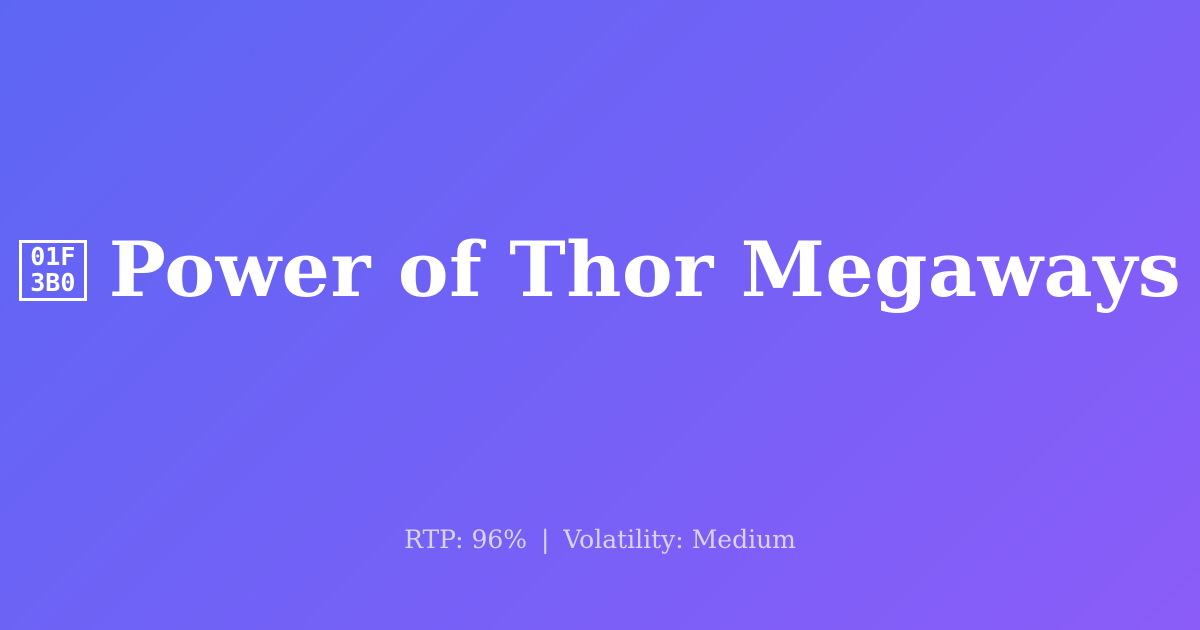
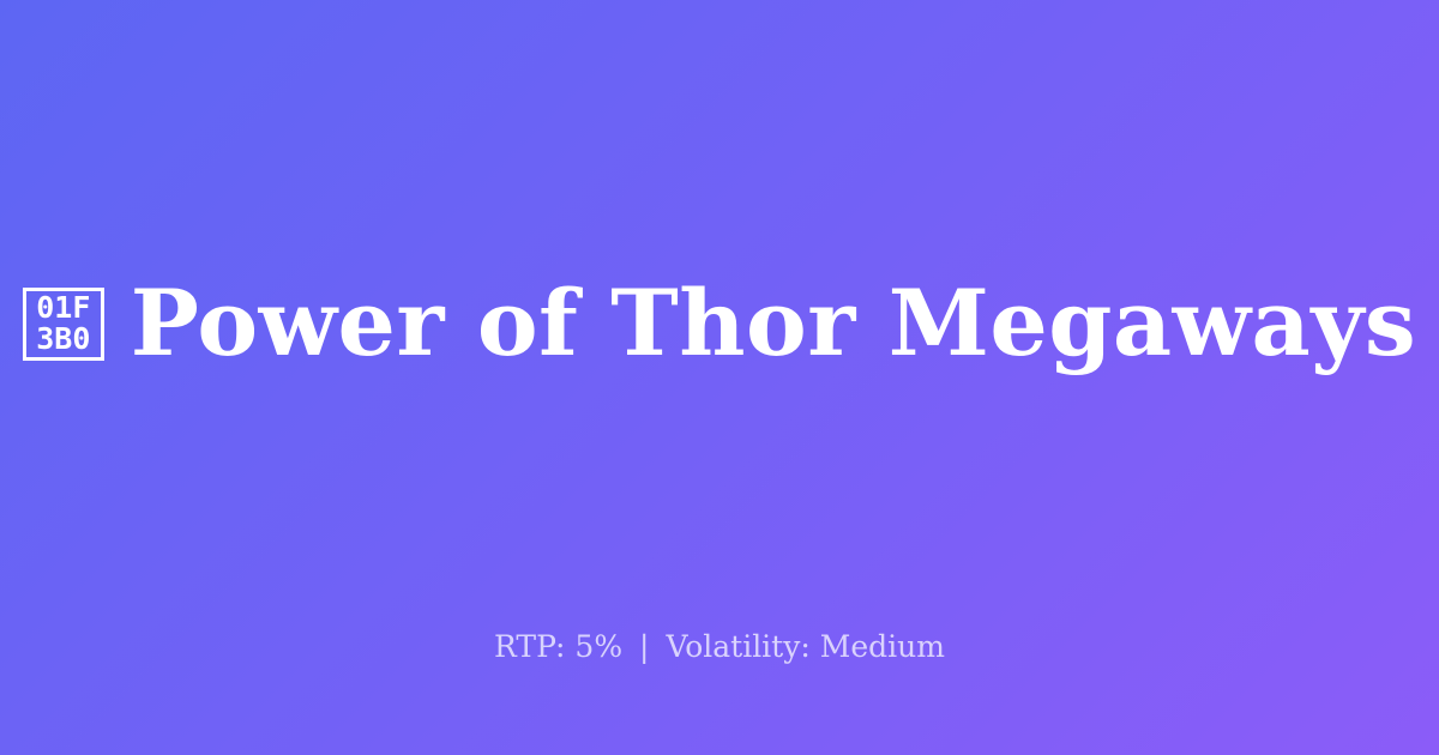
  01F
  3B0
  Power of Thor Megaways
- RTP: 96% | Volatility: Medium
+ RTP: 5% | Volatility: Medium
